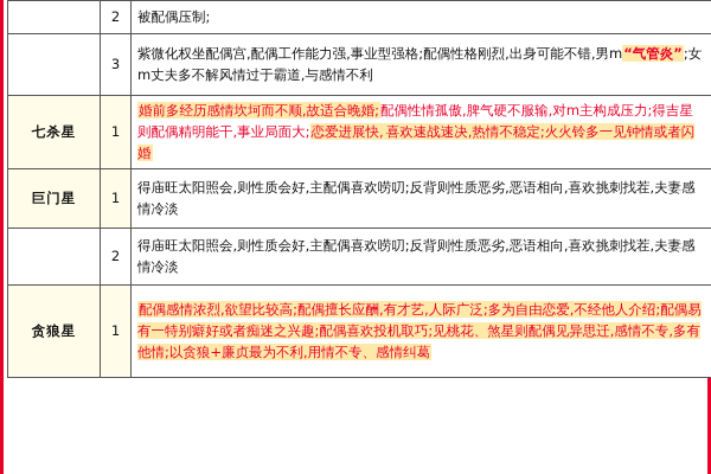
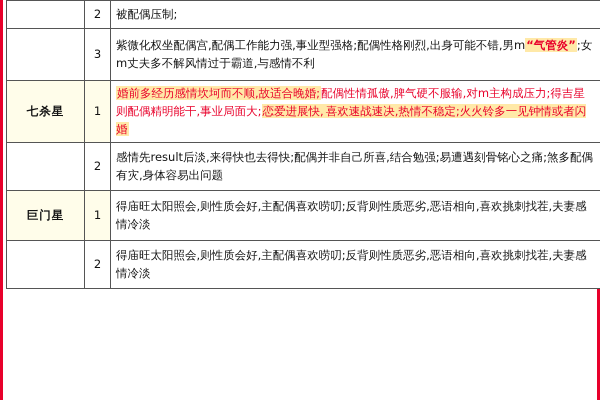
  	2	被配偶压制;
  	3	紫微化权坐配偶宫,配偶工作能力强,事业型强格;配偶性格刚烈,出身可能不错,男m“气管炎”;女m丈夫多不解风情过于霸道,与感情不利
  七杀星	1	婚前多经历感情坎坷而不顺,故适合晚婚;配偶性情孤傲,脾气硬不服输,对m主构成压力;得吉星则配偶精明能干,事业局面大;恋爱进展快, 喜欢速战速决,热情不稳定;火火铃多一见钟情或者闪婚
+ 	2	感情先result后淡,来得快也去得快;配偶并非自己所喜,结合勉强;易遭遇刻骨铭心之痛;煞多配偶有灾,身体容易出问题
  巨门星	1	得庙旺太阳照会,则性质会好,主配偶喜欢唠叨;反背则性质恶劣,恶语相向,喜欢挑刺找茬,夫妻感情冷淡
  	2	得庙旺太阳照会,则性质会好,主配偶喜欢唠叨;反背则性质恶劣,恶语相向,喜欢挑刺找茬,夫妻感情冷淡
- 贪狼星	1	配偶感情浓烈,欲望比较高;配偶擅长应酬,有才艺,人际广泛;多为自由恋爱,不经他人介绍;配偶易有一特别癖好或者痴迷之兴趣;配偶喜欢投机取巧;见桃花、煞星则配偶见异思迁,感情不专,多有他情;以贪狼+廉贞最为不利,用情不专、感情纠葛
